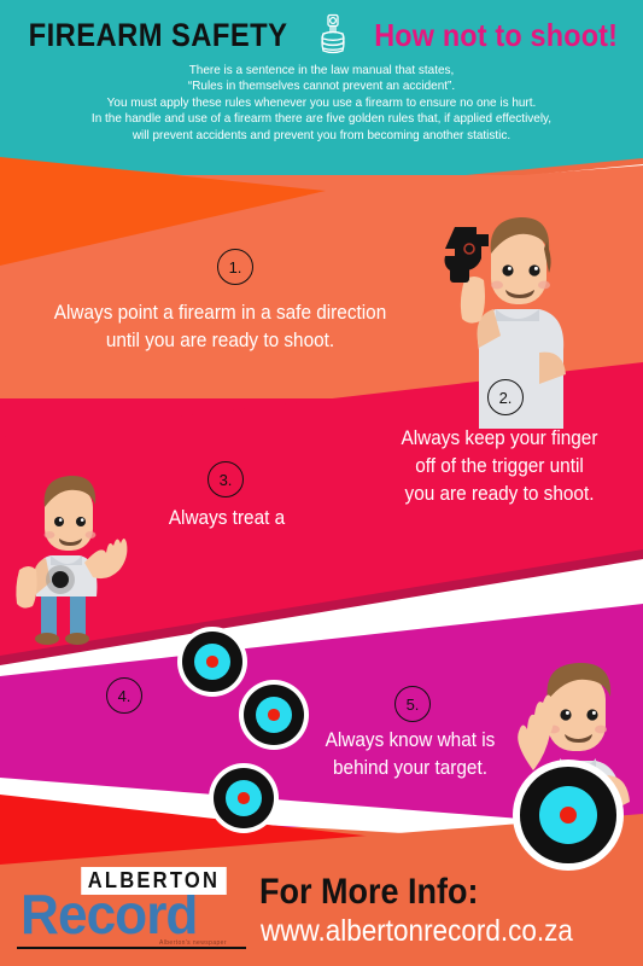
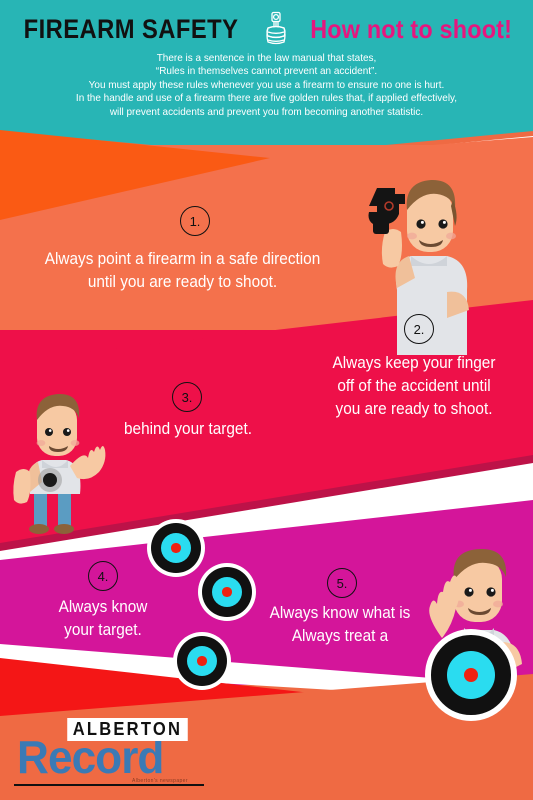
  FIREARM SAFETY
  How not to shoot!
  There is a sentence in the law manual that states,
  “Rules in themselves cannot prevent an accident”.
  You must apply these rules whenever you use a firearm to ensure no one is hurt.
  In the handle and use of a firearm there are five golden rules that, if applied effectively,
  will prevent accidents and prevent you from becoming another statistic.
  1.
  Always point a firearm in a safe direction
  until you are ready to shoot.
  2.
  Always keep your finger
- off of the trigger until
+ off of the accident until
  you are ready to shoot.
  3.
- Always treat a
+ behind your target.
  4.
+ Always know
+ your target.
  5.
  Always know what is
- behind your target.
+ Always treat a
  Record
  ALBERTON
- For More Info:
- www.albertonrecord.co.za
